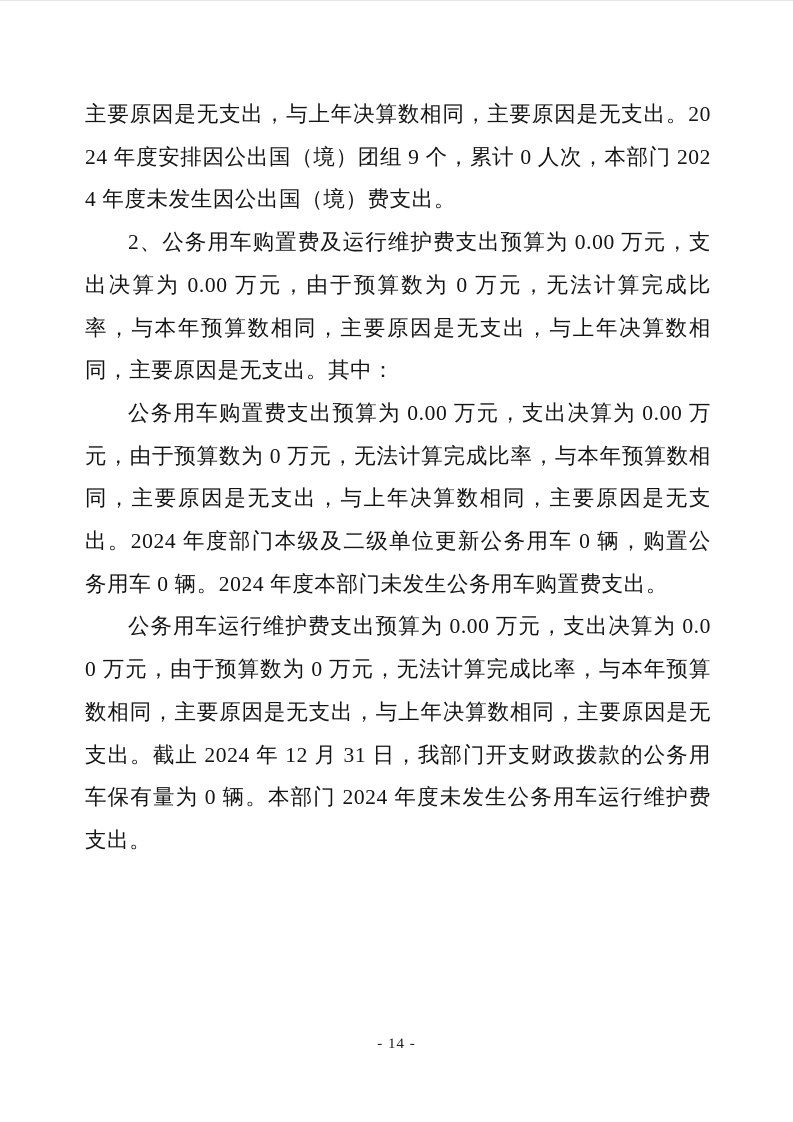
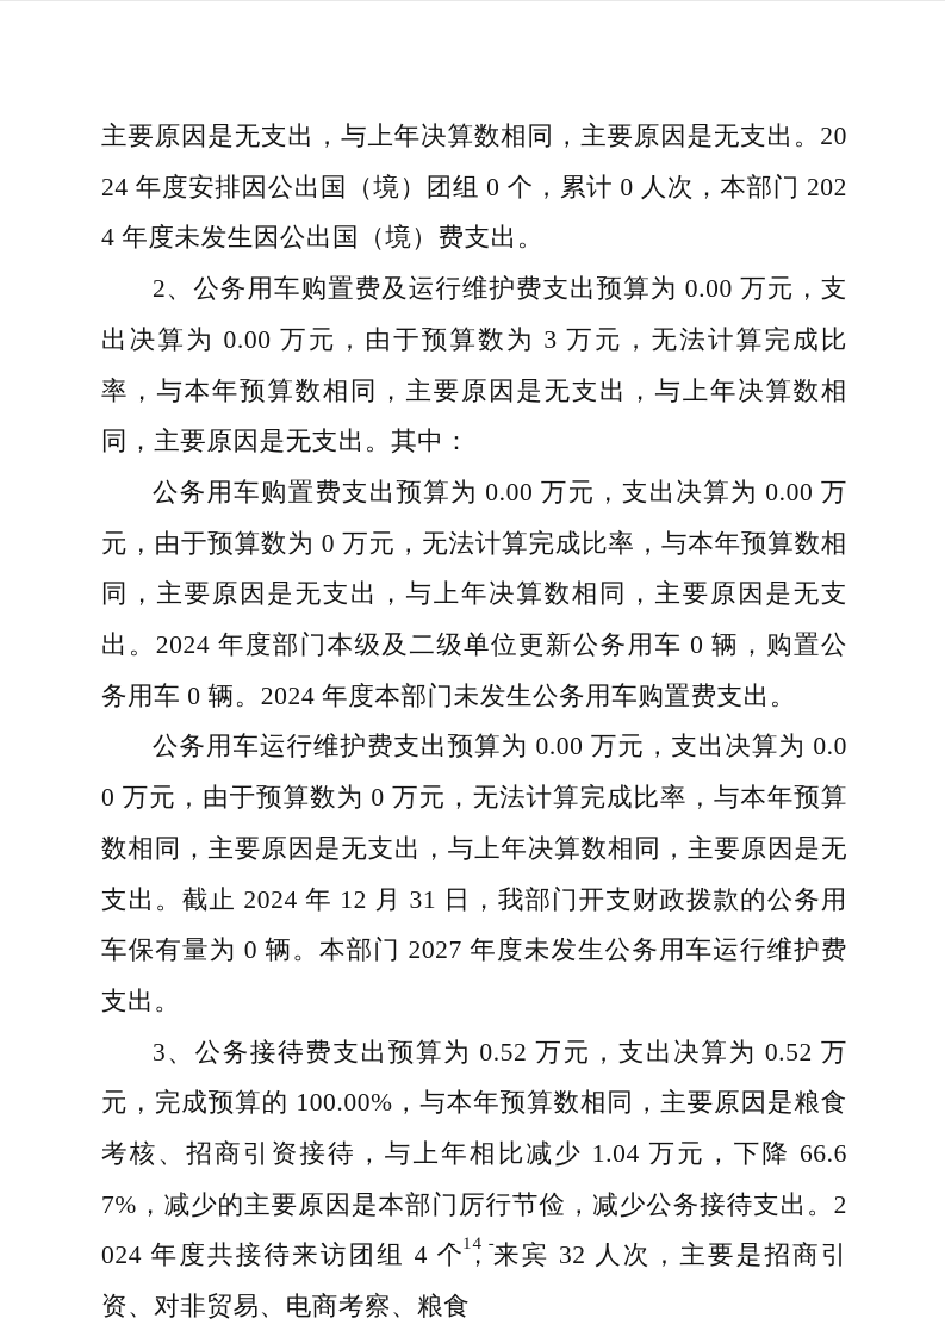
- 主要原因是无支出，与上年决算数相同，主要原因是无支出。2024 年度安排因公出国（境）团组 9 个，累计 0 人次，本部门 2024 年度未发生因公出国（境）费支出。
+ 主要原因是无支出，与上年决算数相同，主要原因是无支出。2024 年度安排因公出国（境）团组 0 个，累计 0 人次，本部门 2024 年度未发生因公出国（境）费支出。
- 2、公务用车购置费及运行维护费支出预算为 0.00 万元，支出决算为 0.00 万元，由于预算数为 0 万元，无法计算完成比率，与本年预算数相同，主要原因是无支出，与上年决算数相同，主要原因是无支出。其中：
+ 2、公务用车购置费及运行维护费支出预算为 0.00 万元，支出决算为 0.00 万元，由于预算数为 3 万元，无法计算完成比率，与本年预算数相同，主要原因是无支出，与上年决算数相同，主要原因是无支出。其中：
  公务用车购置费支出预算为 0.00 万元，支出决算为 0.00 万元，由于预算数为 0 万元，无法计算完成比率，与本年预算数相同，主要原因是无支出，与上年决算数相同，主要原因是无支出。2024 年度部门本级及二级单位更新公务用车 0 辆，购置公务用车 0 辆。2024 年度本部门未发生公务用车购置费支出。
- 公务用车运行维护费支出预算为 0.00 万元，支出决算为 0.00 万元，由于预算数为 0 万元，无法计算完成比率，与本年预算数相同，主要原因是无支出，与上年决算数相同，主要原因是无支出。截止 2024 年 12 月 31 日，我部门开支财政拨款的公务用车保有量为 0 辆。本部门 2024 年度未发生公务用车运行维护费支出。
+ 公务用车运行维护费支出预算为 0.00 万元，支出决算为 0.00 万元，由于预算数为 0 万元，无法计算完成比率，与本年预算数相同，主要原因是无支出，与上年决算数相同，主要原因是无支出。截止 2024 年 12 月 31 日，我部门开支财政拨款的公务用车保有量为 0 辆。本部门 2027 年度未发生公务用车运行维护费支出。
+ 3、公务接待费支出预算为 0.52 万元，支出决算为 0.52 万元，完成预算的 100.00%，与本年预算数相同，主要原因是粮食考核、招商引资接待，与上年相比减少 1.04 万元，下降 66.67%，减少的主要原因是本部门厉行节俭，减少公务接待支出。2024 年度共接待来访团组 4 个，来宾 32 人次，主要是招商引资、对非贸易、电商考察、粮食
  - 14 -
